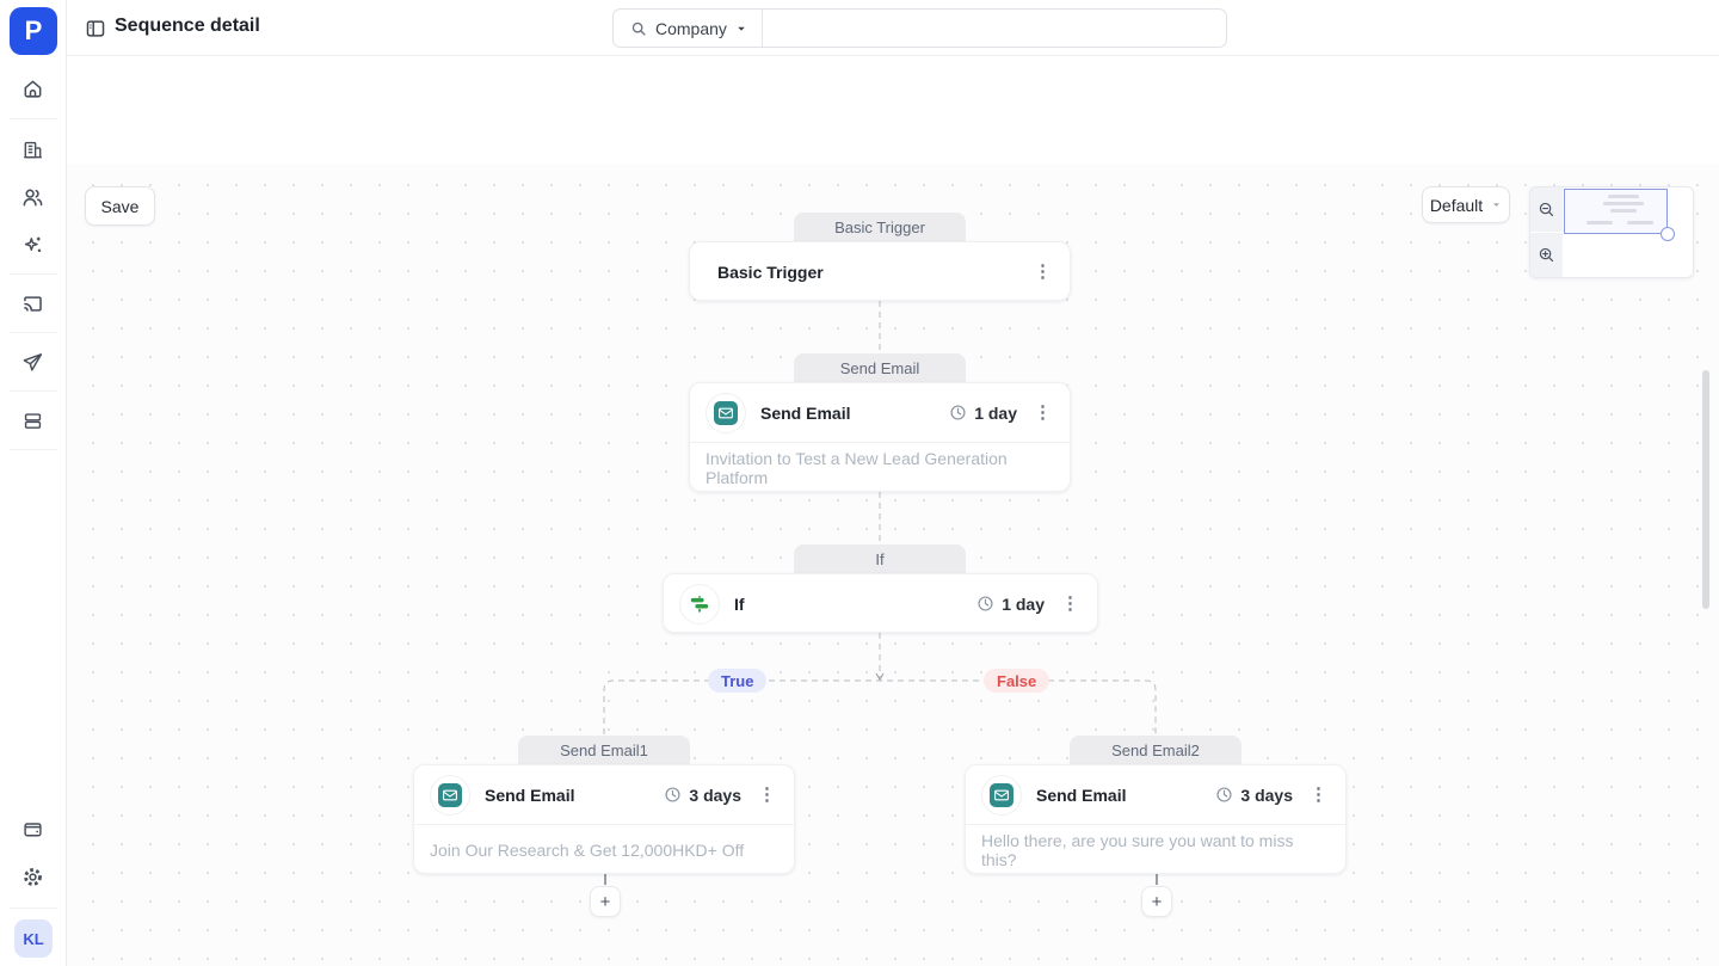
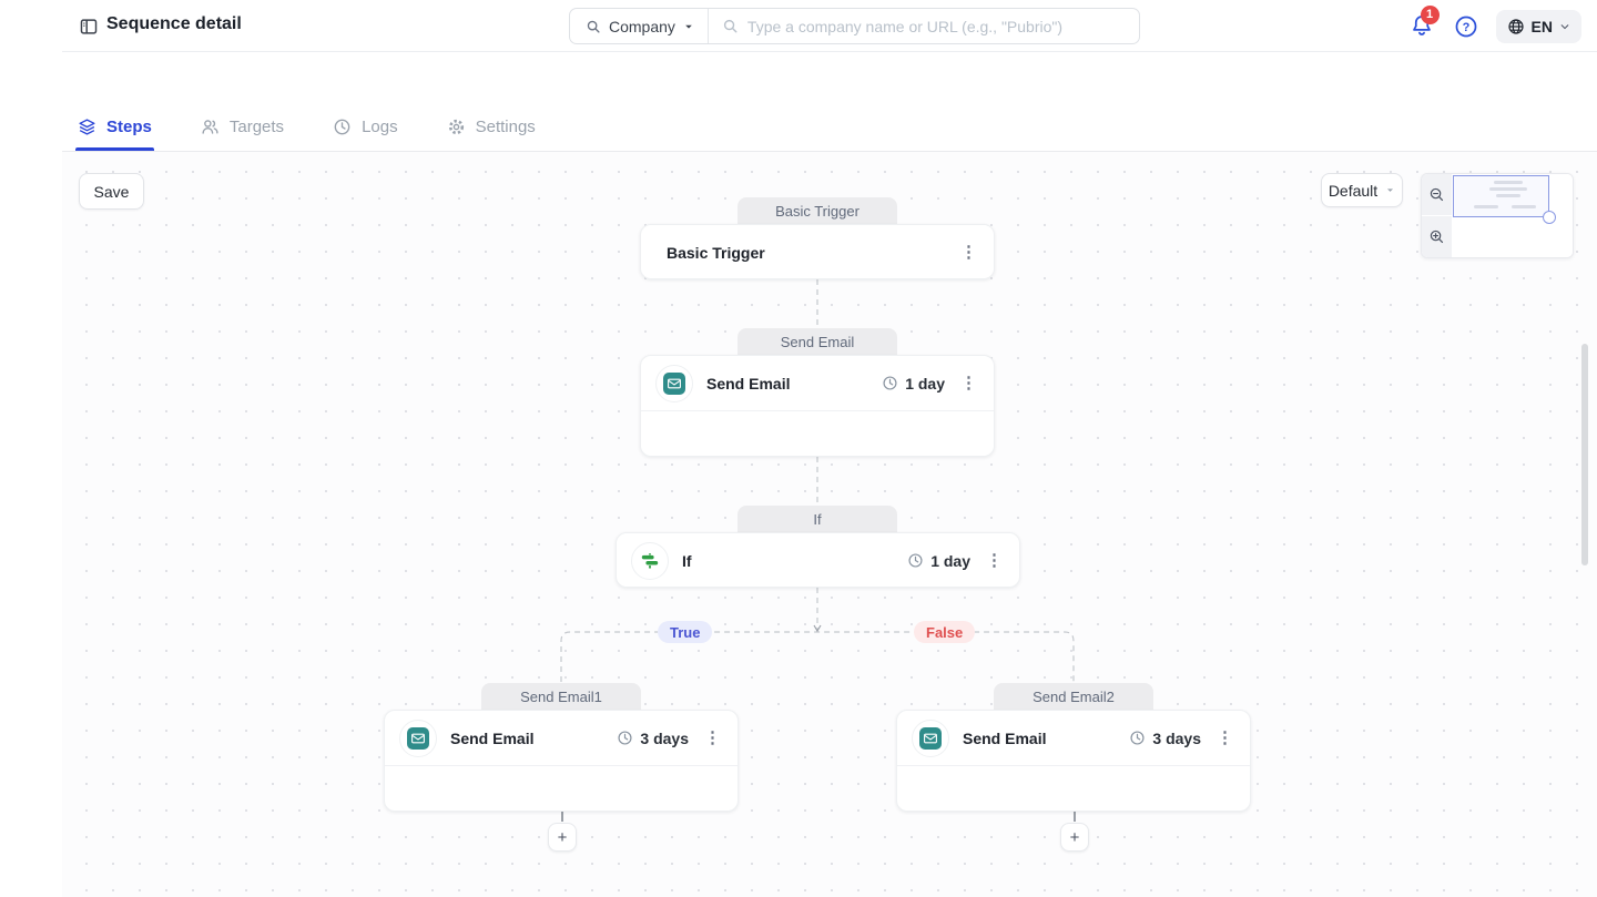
- P
- KL
  Sequence detail
  Company
+ Type a company name or URL (e.g., "Pubrio")
+ 1
+ ?
+ EN
+ Steps
+ Targets
+ Logs
+ Settings
  Save
  Default
  Basic Trigger
  Basic Trigger
  ⋮
  Send Email
  Send Email
  1 day
  ⋮
- Invitation to Test a New Lead Generation Platform
  If
  If
  1 day
  ⋮
  True
  False
  Send Email1
  Send Email
  3 days
  ⋮
- Join Our Research & Get 12,000HKD+ Off
  Send Email2
  Send Email
  3 days
  ⋮
- Hello there, are you sure you want to miss this?
  +
  +
